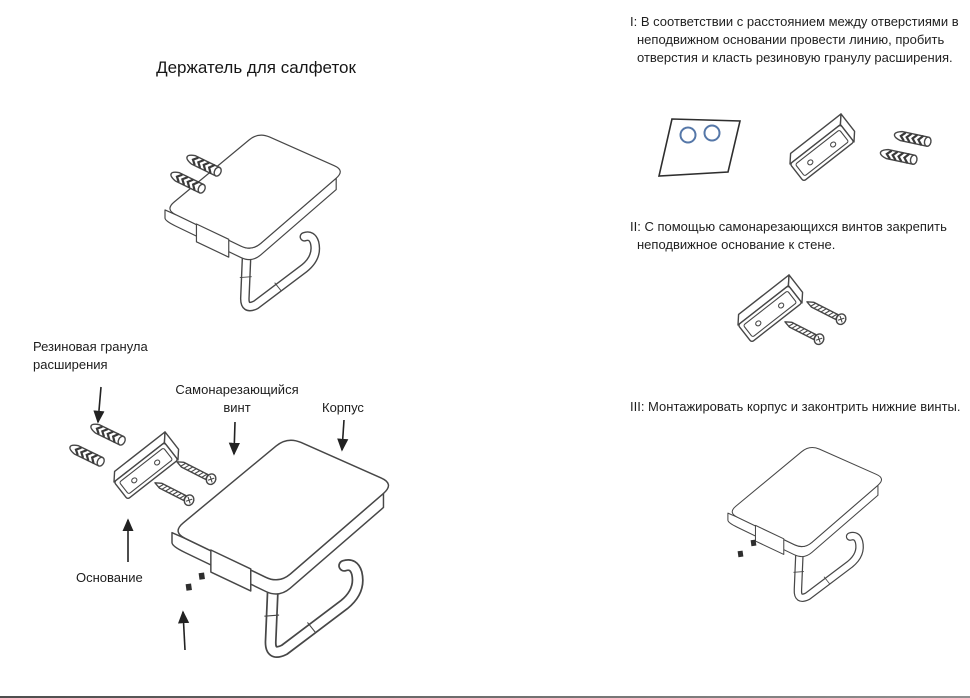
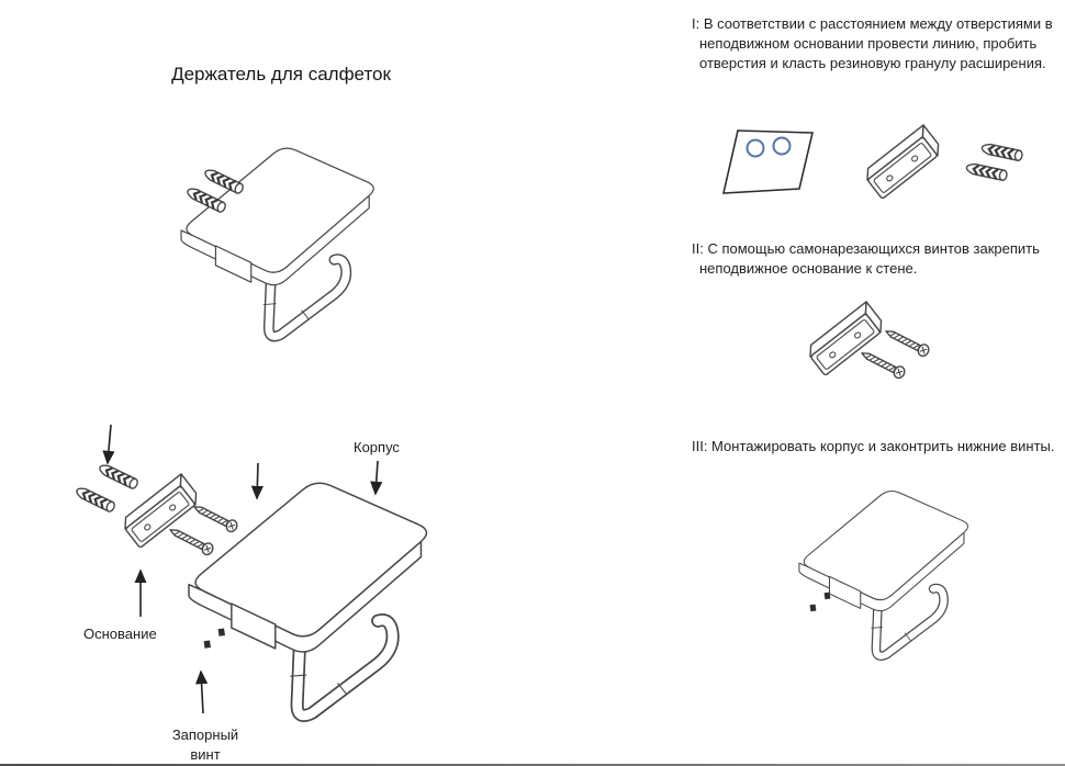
  Держатель для салфеток
- Резиновая гранула расширения
- Самонарезающийся винт
  Корпус
  Основание
+ Запорный винт
  I: В соответствии с расстоянием между отверстиями в неподвижном основании провести линию, пробить отверстия и класть резиновую гранулу расширения.
  II: С помощью самонарезающихся винтов закрепить неподвижное основание к стене.
  III: Монтажировать корпус и законтрить нижние винты.
